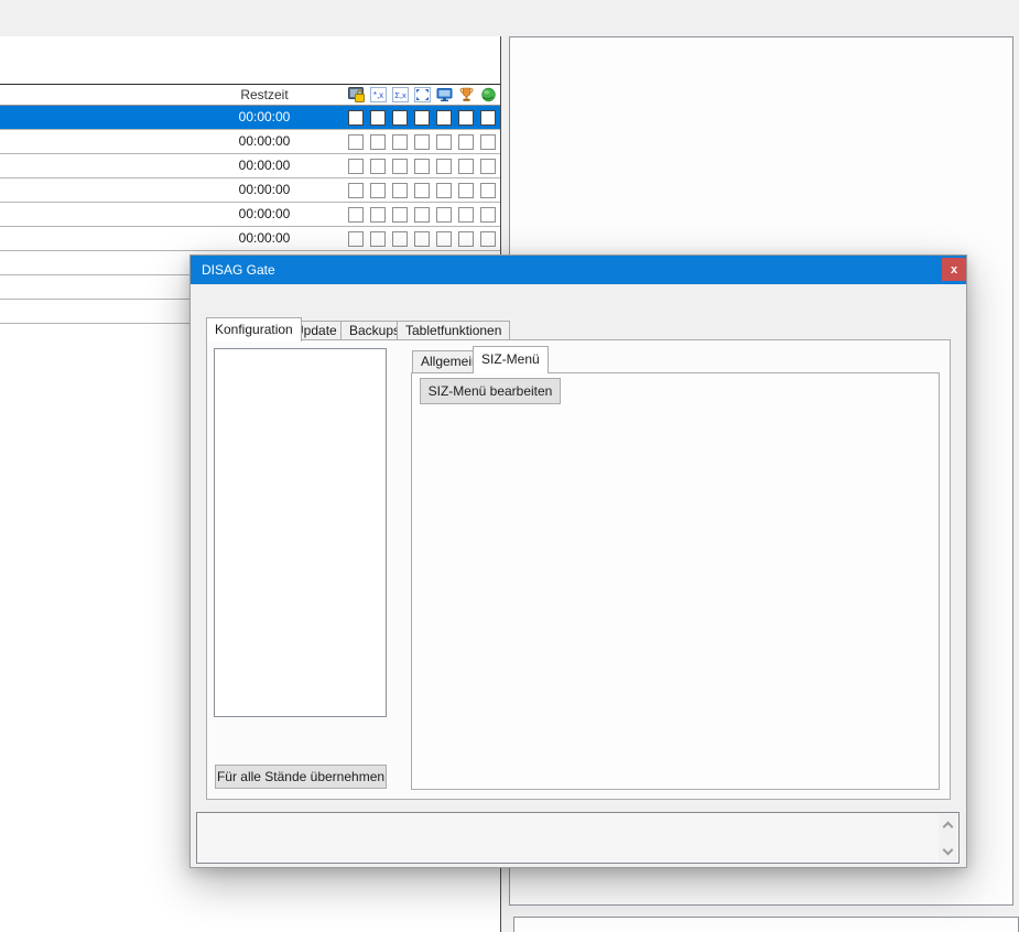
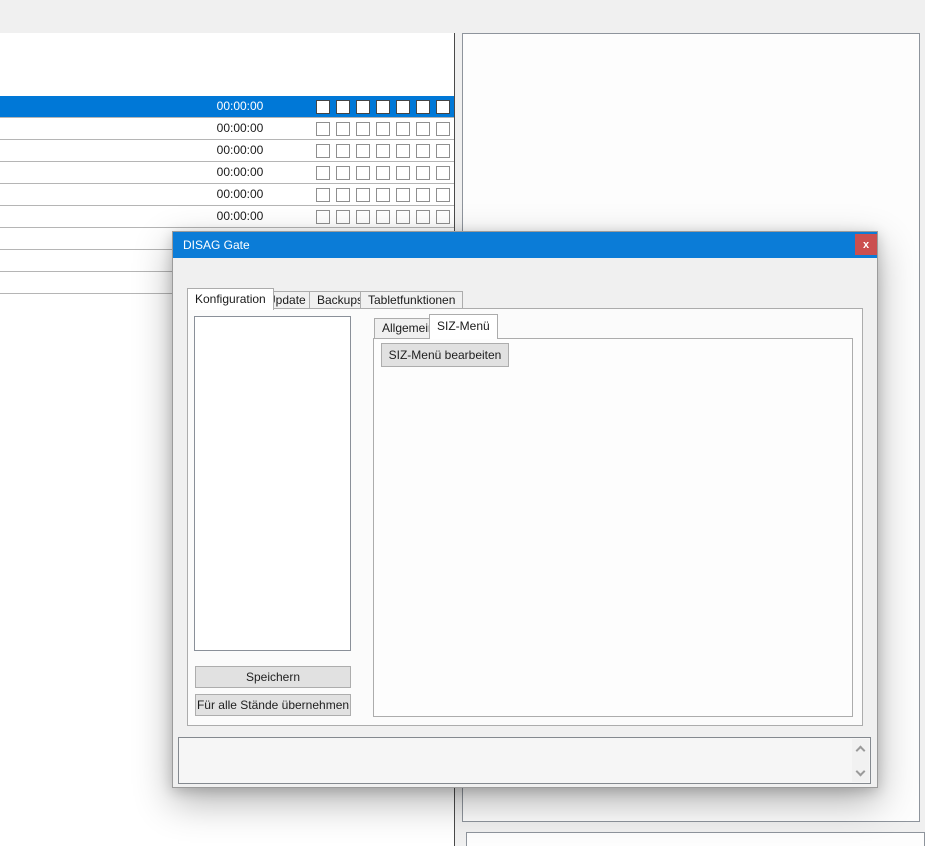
- Restzeit
- *,x
- Σ,x
  00:00:00
  00:00:00
  00:00:00
  00:00:00
  00:00:00
  00:00:00
  DISAG Gate
  x
  Konfiguration
  pdate
  Backup
  Tabletfunktionen
  Allgemei
  SIZ-Menü
  SIZ-Menü bearbeiten
+ Speichern
  Für alle Stände übernehmen
